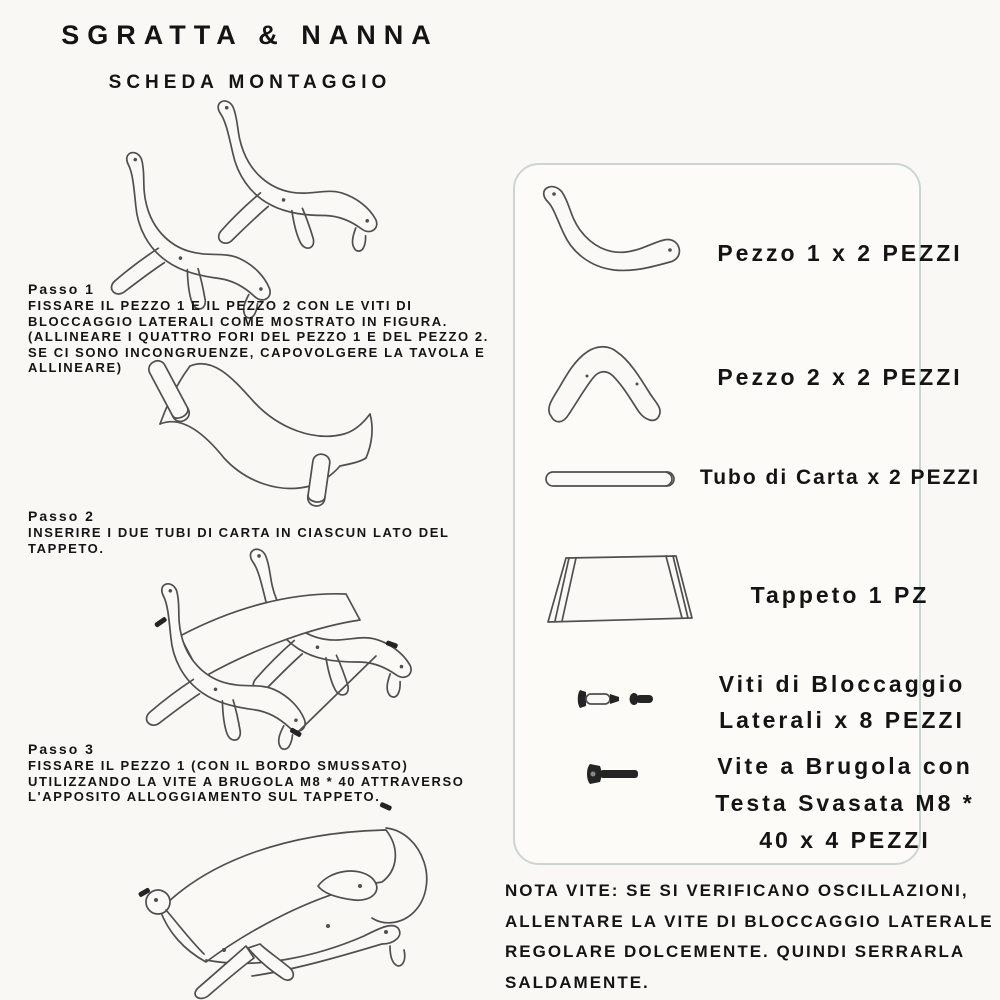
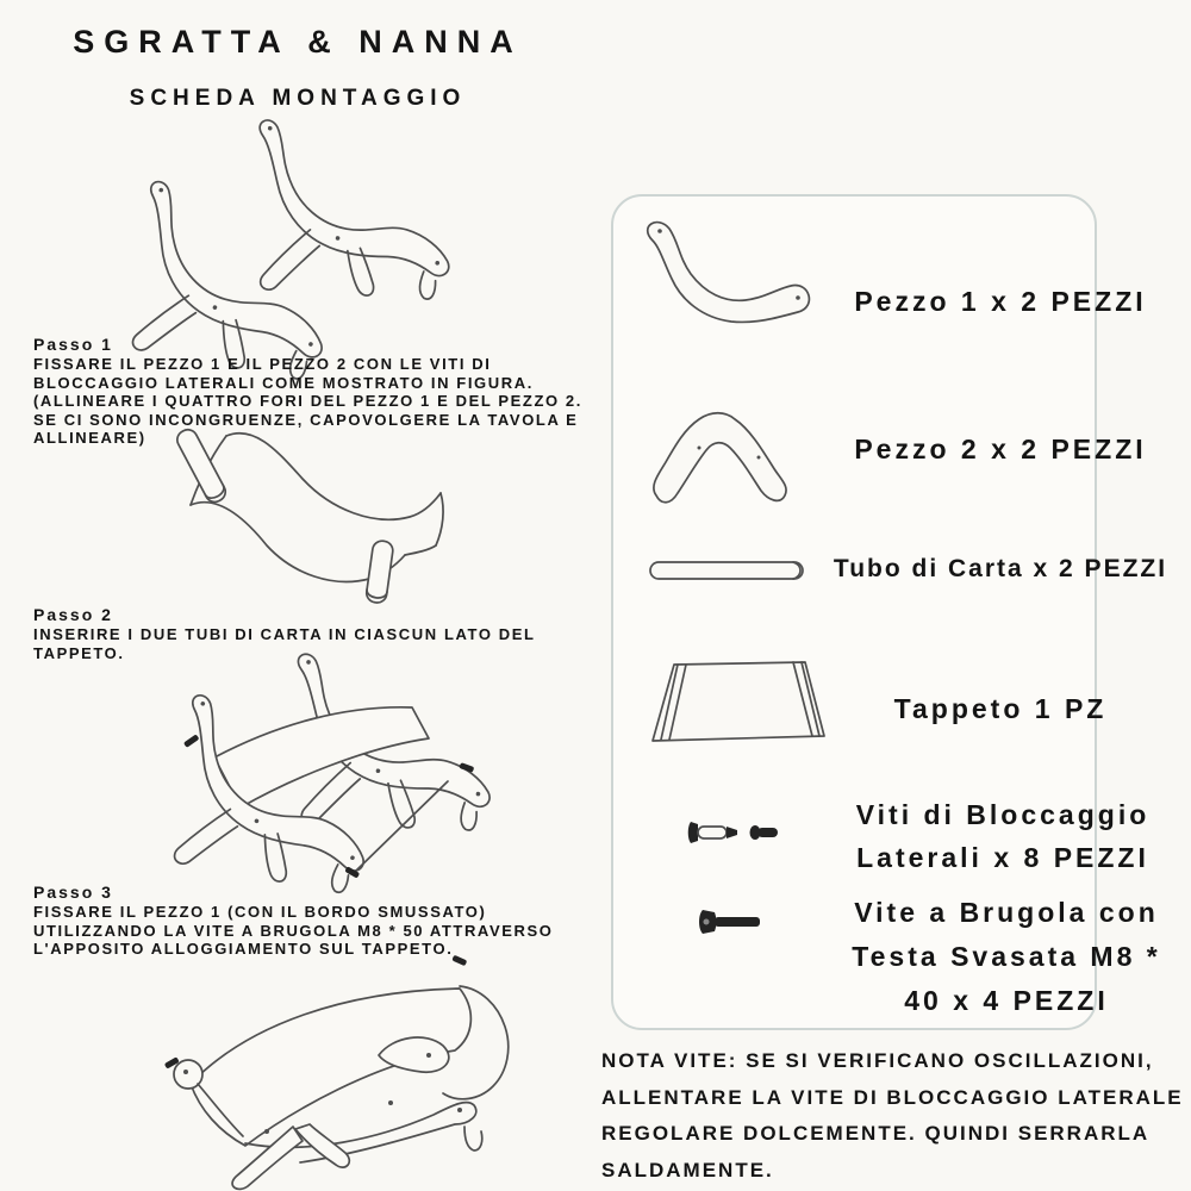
  SGRATTA & NANNA
  SCHEDA MONTAGGIO
  Passo 1
  FISSARE IL PEZZO 1 E IL PEZZO 2 CON LE VITI DI
  BLOCCAGGIO LATERALI COME MOSTRATO IN FIGURA.
  (ALLINEARE I QUATTRO FORI DEL PEZZO 1 E DEL PEZZO 2.
  SE CI SONO INCONGRUENZE, CAPOVOLGERE LA TAVOLA E
  ALLINEARE)
  Passo 2
  INSERIRE I DUE TUBI DI CARTA IN CIASCUN LATO DEL
  TAPPETO.
  Passo 3
  FISSARE IL PEZZO 1 (CON IL BORDO SMUSSATO)
- UTILIZZANDO LA VITE A BRUGOLA M8 * 40 ATTRAVERSO
+ UTILIZZANDO LA VITE A BRUGOLA M8 * 50 ATTRAVERSO
  L'APPOSITO ALLOGGIAMENTO SUL TAPPETO.
  Pezzo 1 x 2 PEZZI
  Pezzo 2 x 2 PEZZI
  Tubo di Carta x 2 PEZZI
  Tappeto 1 PZ
  Viti di Bloccaggio
  Laterali x 8 PEZZI
  Vite a Brugola con
  Testa Svasata M8 *
  40 x 4 PEZZI
  NOTA VITE: SE SI VERIFICANO OSCILLAZIONI,
  ALLENTARE LA VITE DI BLOCCAGGIO LATERALE
  REGOLARE DOLCEMENTE. QUINDI SERRARLA
  SALDAMENTE.
